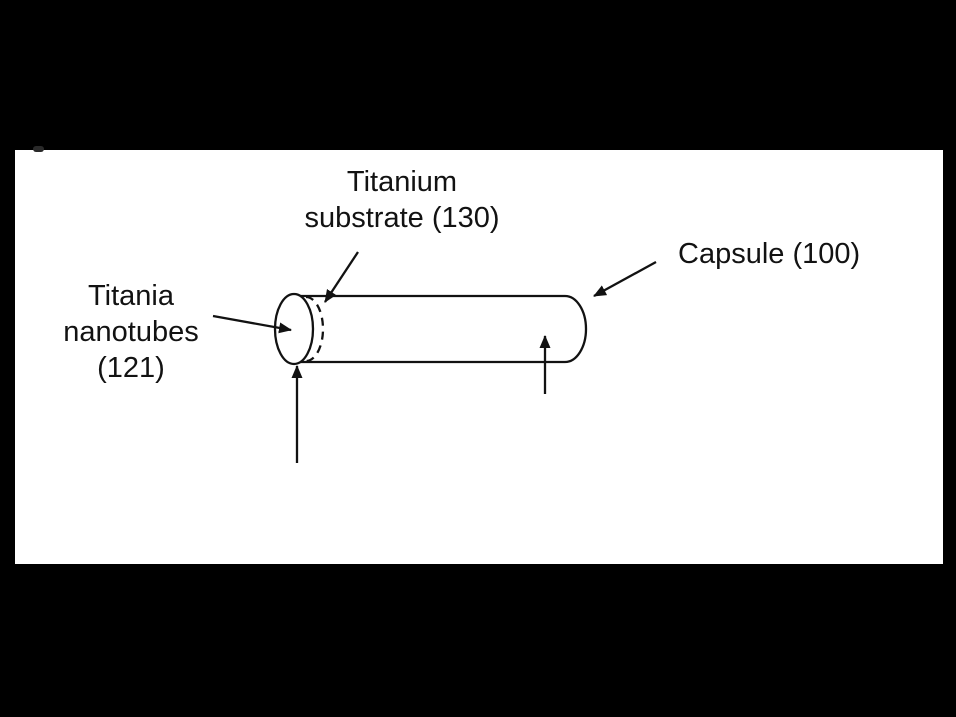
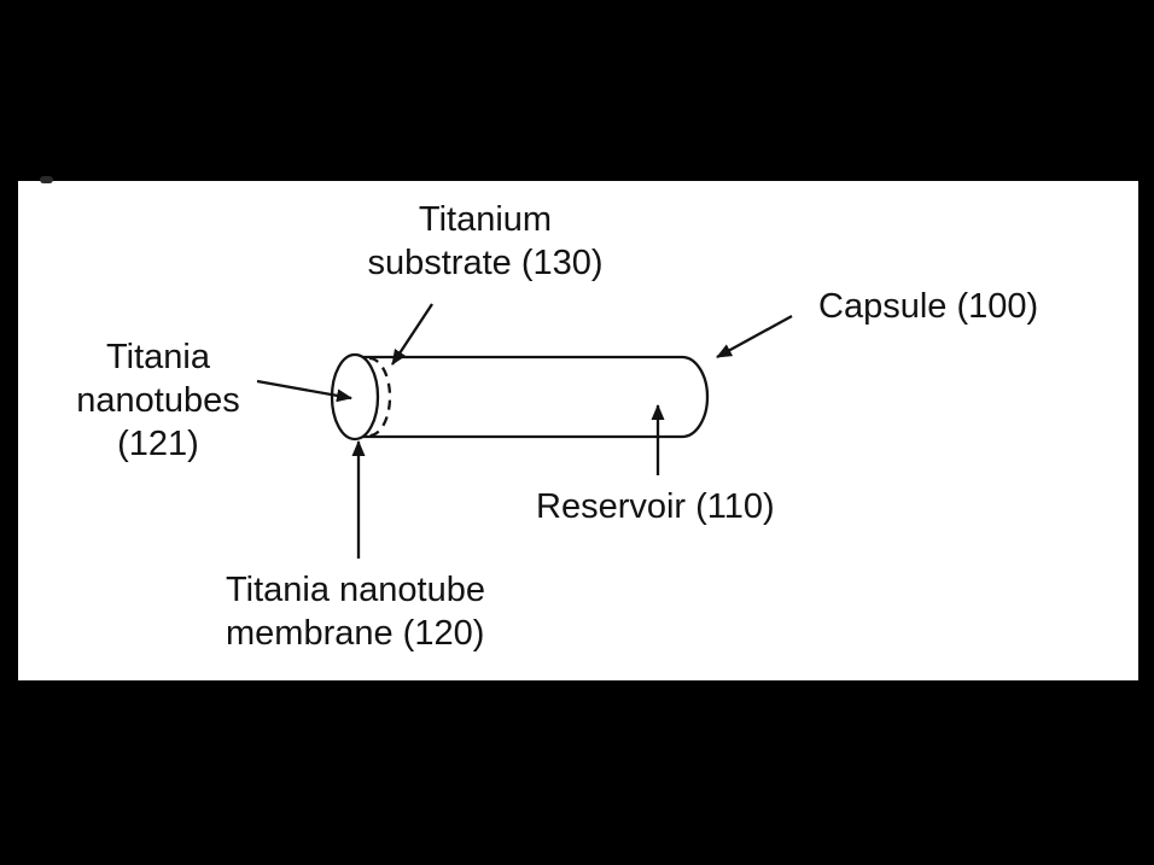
  Titanium
  substrate (130)
  Capsule (100)
  Titania
  nanotubes
  (121)
+ Reservoir (110)
+ Titania nanotube
+ membrane (120)
